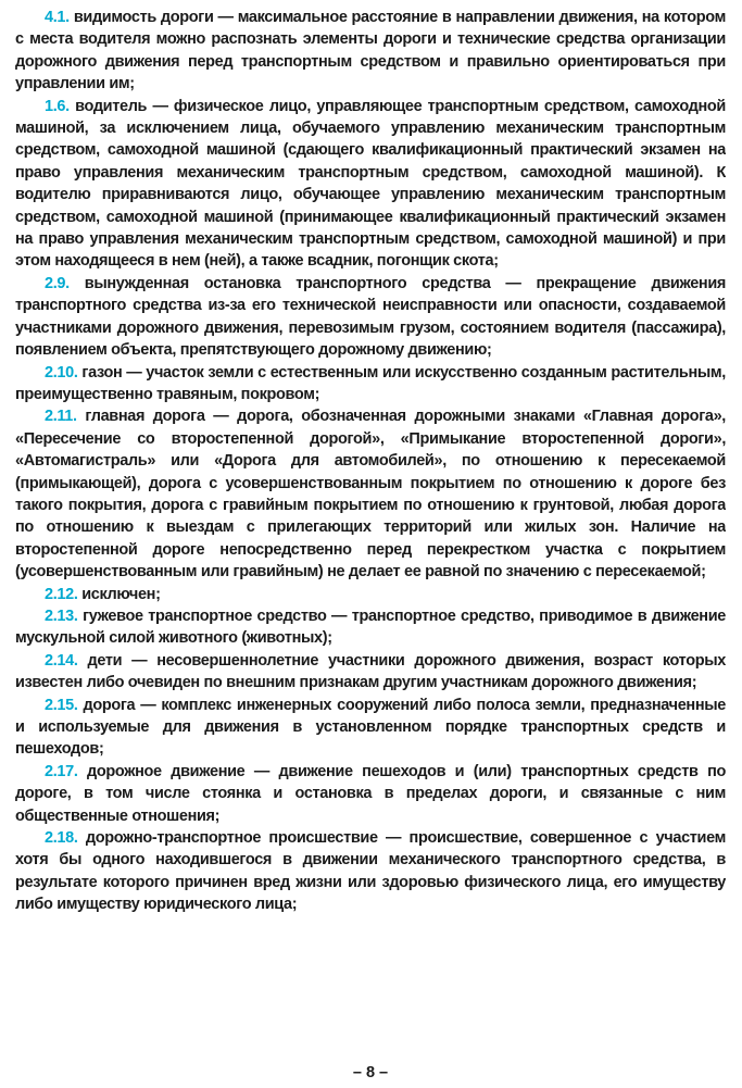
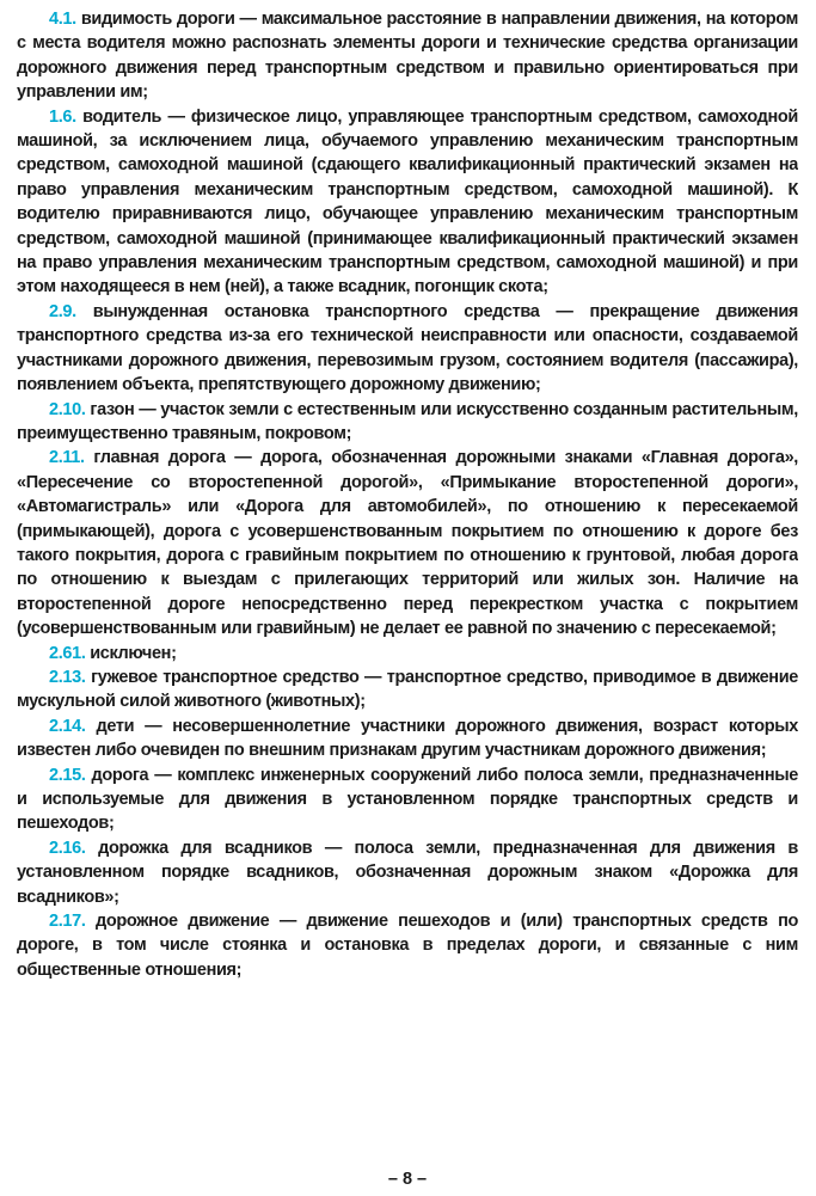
  4.1. видимость дороги — максимальное расстояние в направлении движения, на котором с места водителя можно распознать элементы дороги и технические средства организации дорожного движения перед транспортным средством и правильно ориентироваться при управлении им;
  1.6. водитель — физическое лицо, управляющее транспортным средством, самоходной машиной, за исключением лица, обучаемого управлению механическим транспортным средством, самоходной машиной (сдающего квалификационный практический экзамен на право управления механическим транспортным средством, самоходной машиной). К водителю приравниваются лицо, обучающее управлению механическим транспортным средством, самоходной машиной (принимающее квалификационный практический экзамен на право управления механическим транспортным средством, самоходной машиной) и при этом находящееся в нем (ней), а также всадник, погонщик скота;
  2.9. вынужденная остановка транспортного средства — прекращение движения транспортного средства из-за его технической неисправности или опасности, создаваемой участниками дорожного движения, перевозимым грузом, состоянием водителя (пассажира), появлением объекта, препятствующего дорожному движению;
  2.10. газон — участок земли с естественным или искусственно созданным растительным, преимущественно травяным, покровом;
  2.11. главная дорога — дорога, обозначенная дорожными знаками «Главная дорога», «Пересечение со второстепенной дорогой», «Примыкание второстепенной дороги», «Автомагистраль» или «Дорога для автомобилей», по отношению к пересекаемой (примыкающей), дорога с усовершенствованным покрытием по отношению к дороге без такого покрытия, дорога с гравийным покрытием по отношению к грунтовой, любая дорога по отношению к выездам с прилегающих территорий или жилых зон. Наличие на второстепенной дороге непосредственно перед перекрестком участка с покрытием (усовершенствованным или гравийным) не делает ее равной по значению с пересекаемой;
- 2.12. исключен;
+ 2.61. исключен;
  2.13. гужевое транспортное средство — транспортное средство, приводимое в движение мускульной силой животного (животных);
  2.14. дети — несовершеннолетние участники дорожного движения, возраст которых известен либо очевиден по внешним признакам другим участникам дорожного движения;
  2.15. дорога — комплекс инженерных сооружений либо полоса земли, предназначенные и используемые для движения в установленном порядке транспортных средств и пешеходов;
+ 2.16. дорожка для всадников — полоса земли, предназначенная для движения в установленном порядке всадников, обозначенная дорожным знаком «Дорожка для всадников»;
  2.17. дорожное движение — движение пешеходов и (или) транспортных средств по дороге, в том числе стоянка и остановка в пределах дороги, и связанные с ним общественные отношения;
- 2.18. дорожно-транспортное происшествие — происшествие, совершенное с участием хотя бы одного находившегося в движении механического транспортного средства, в результате которого причинен вред жизни или здоровью физического лица, его имуществу либо имуществу юридического лица;
  – 8 –
